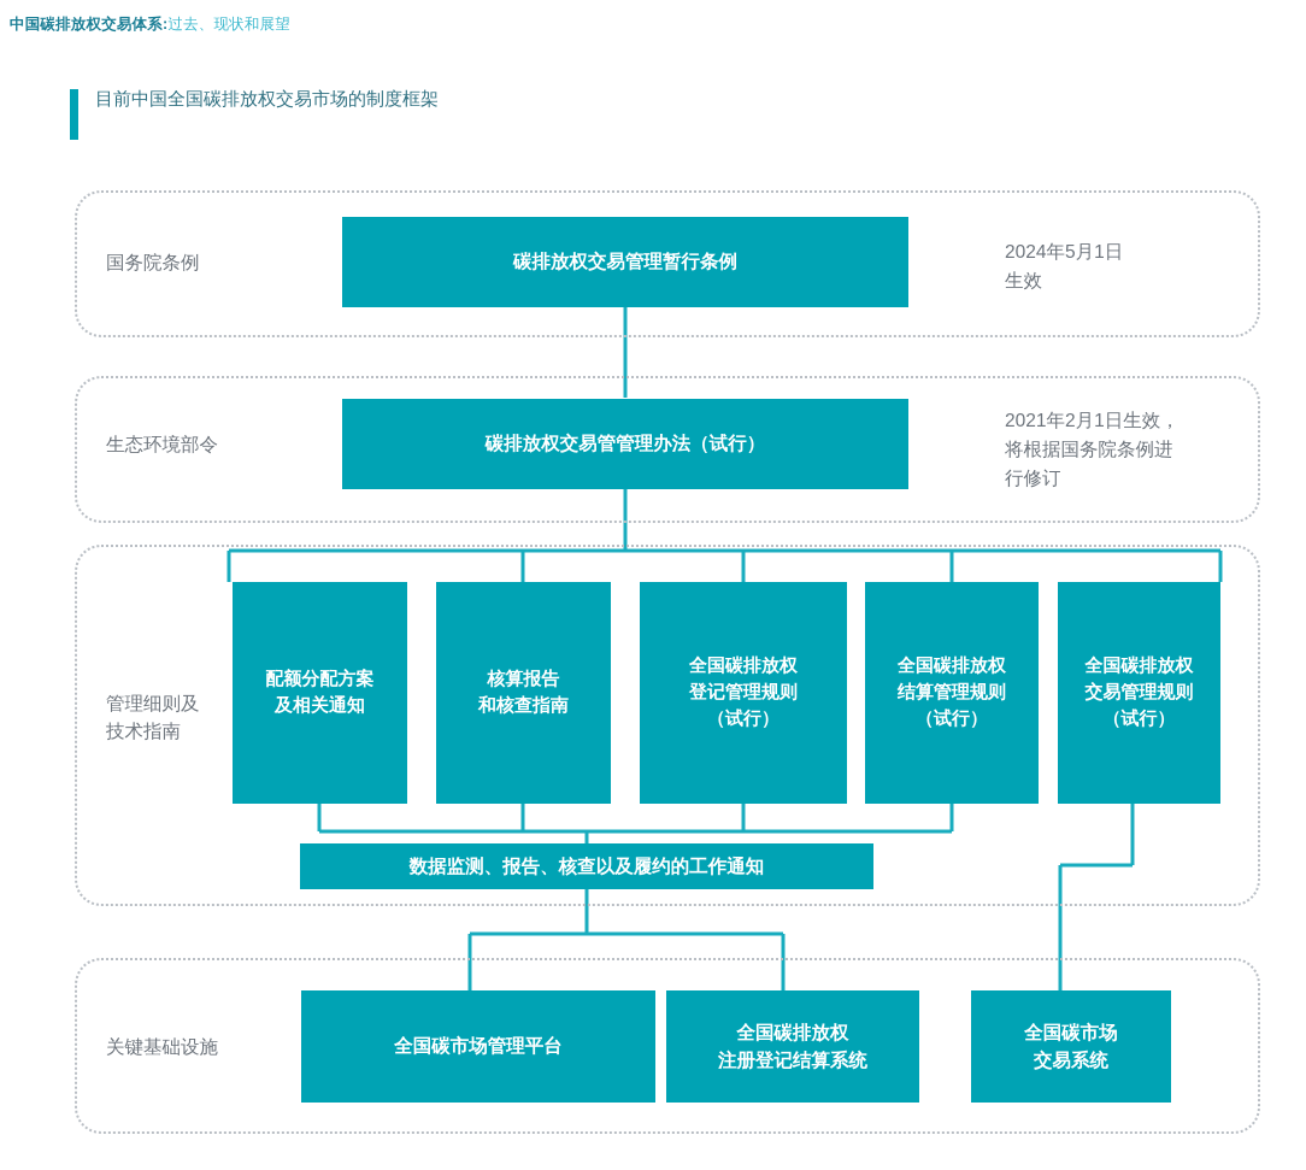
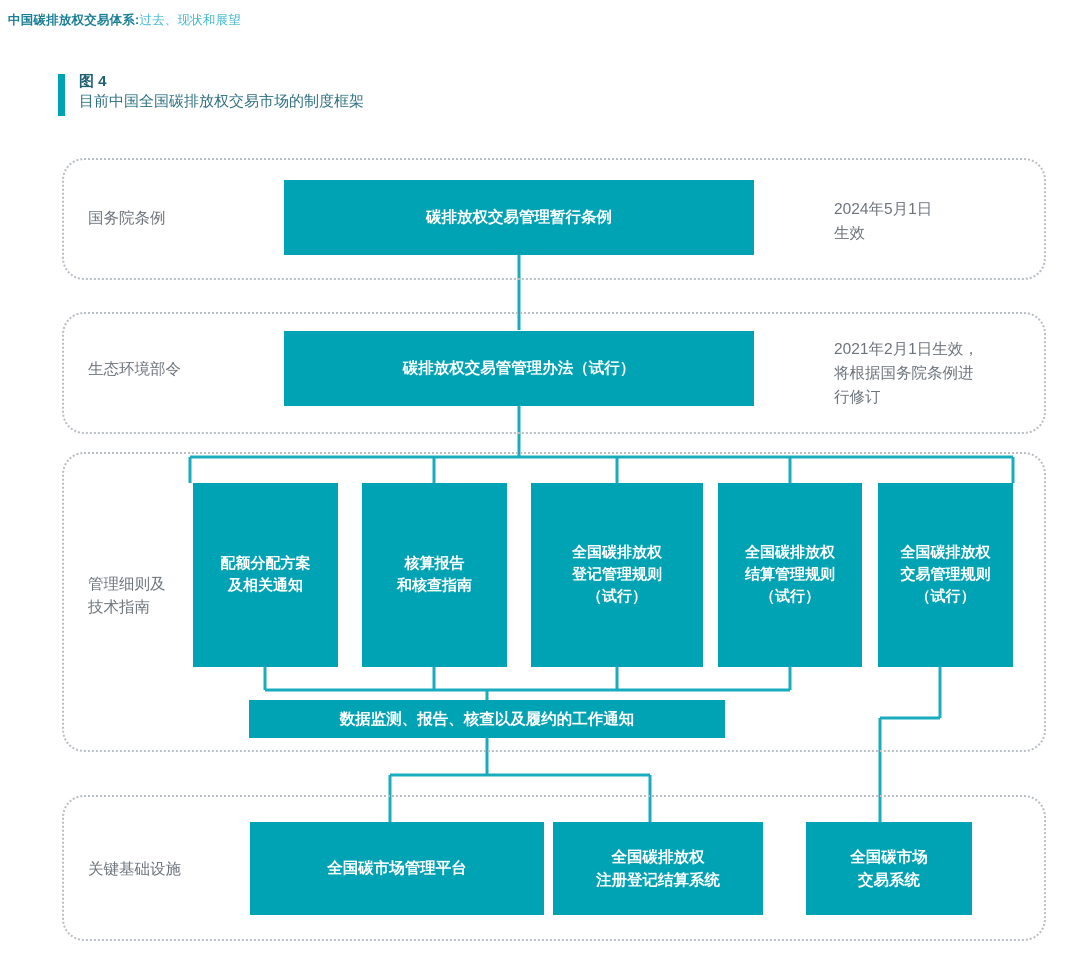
  中国碳排放权交易体系:过去、现状和展望
+ 图 4
  目前中国全国碳排放权交易市场的制度框架
  国务院条例
  碳排放权交易管理暂行条例
  2024年5月1日
  生效
  生态环境部令
  碳排放权交易管管理办法（试行）
  2021年2月1日生效，
  将根据国务院条例进
  行修订
  管理细则及
  技术指南
  配额分配方案
  及相关通知
  核算报告
  和核查指南
  全国碳排放权
  登记管理规则
  （试行）
  全国碳排放权
  结算管理规则
  （试行）
  全国碳排放权
  交易管理规则
  （试行）
  数据监测、报告、核查以及履约的工作通知
  关键基础设施
  全国碳市场管理平台
  全国碳排放权
  注册登记结算系统
  全国碳市场
  交易系统
